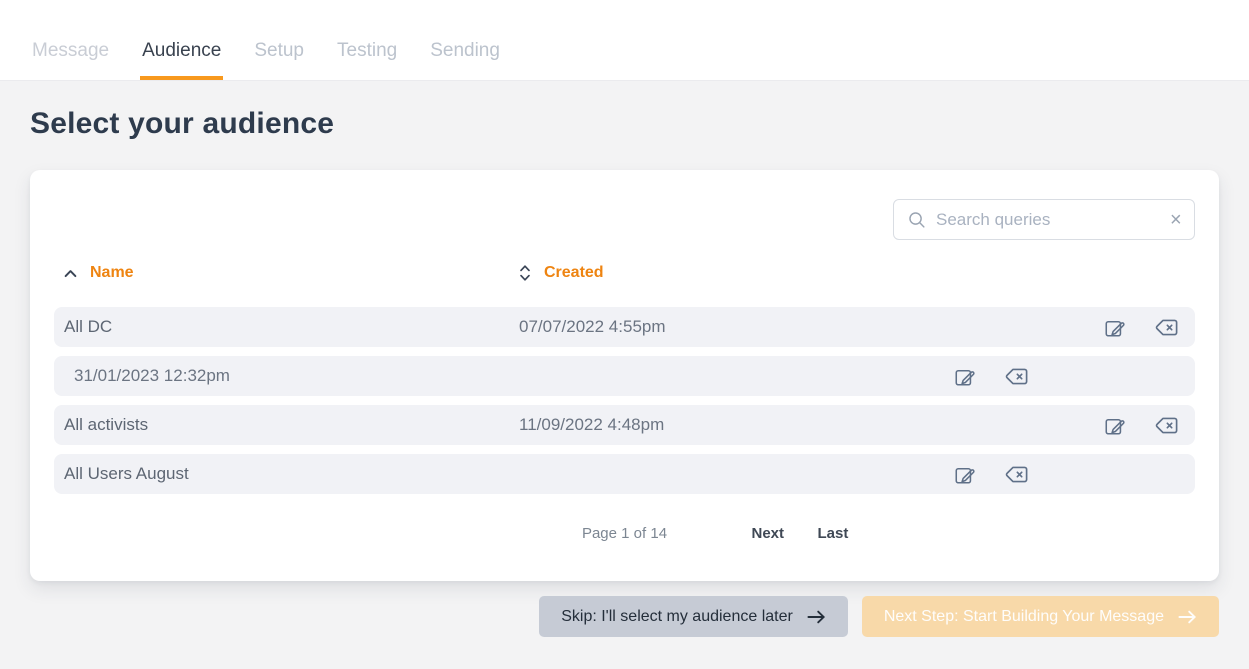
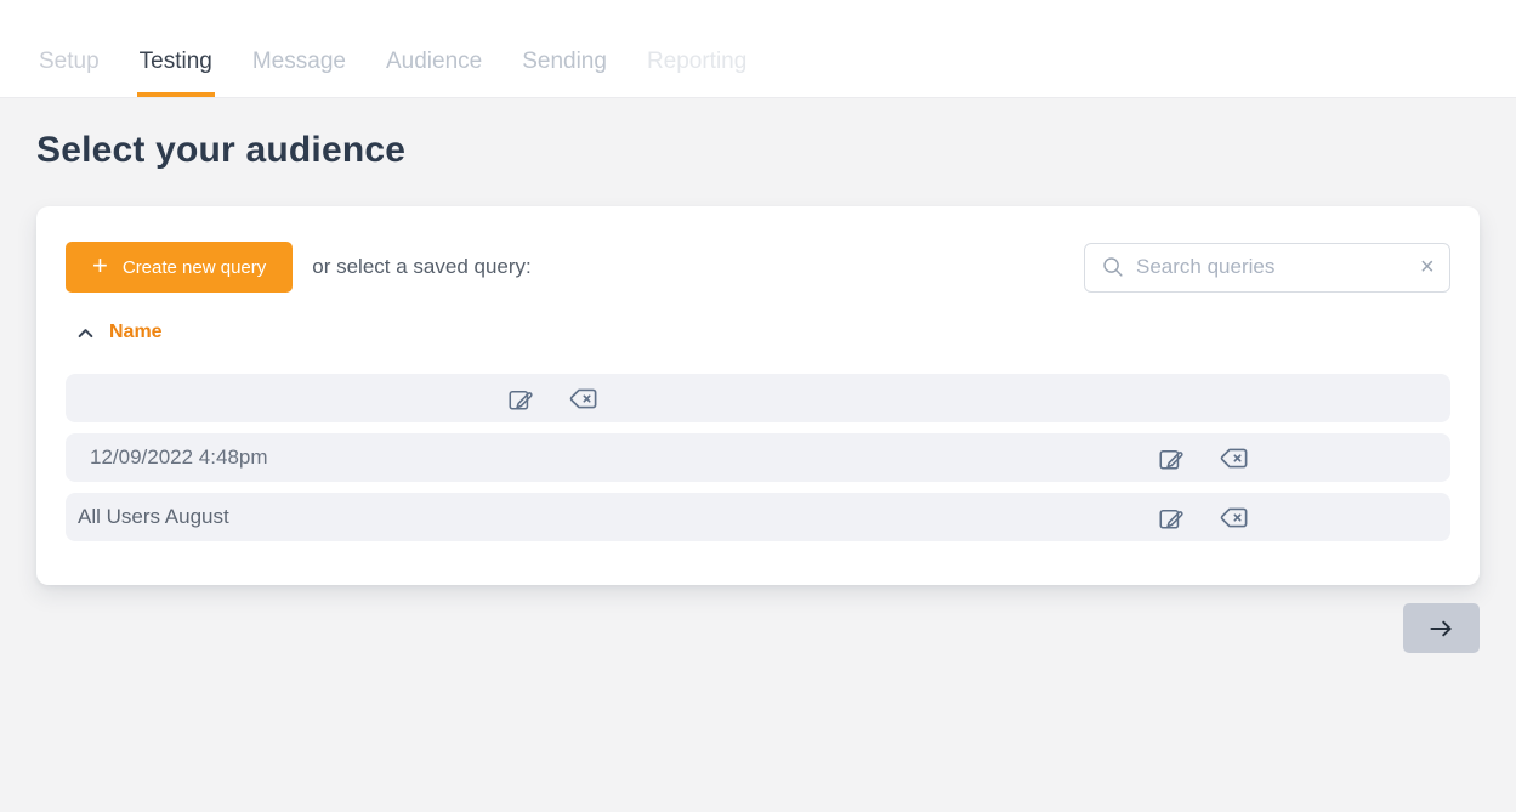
- Message
+ Setup
- Audience
+ Testing
- Setup
+ Message
- Testing
+ Audience
  Sending
+ Reporting
  Select your audience
+ +
+ Create new query
+ or select a saved query:
  Search queries
  ×
  Name
- Created
- All DC
- 07/07/2022 4:55pm
- 31/01/2023 12:32pm
- All activists
- 11/09/2022 4:48pm
+ 12/09/2022 4:48pm
  All Users August
- Page 1 of 14
- Next
- Last
- Skip: I'll select my audience later
- Next Step: Start Building Your Message
